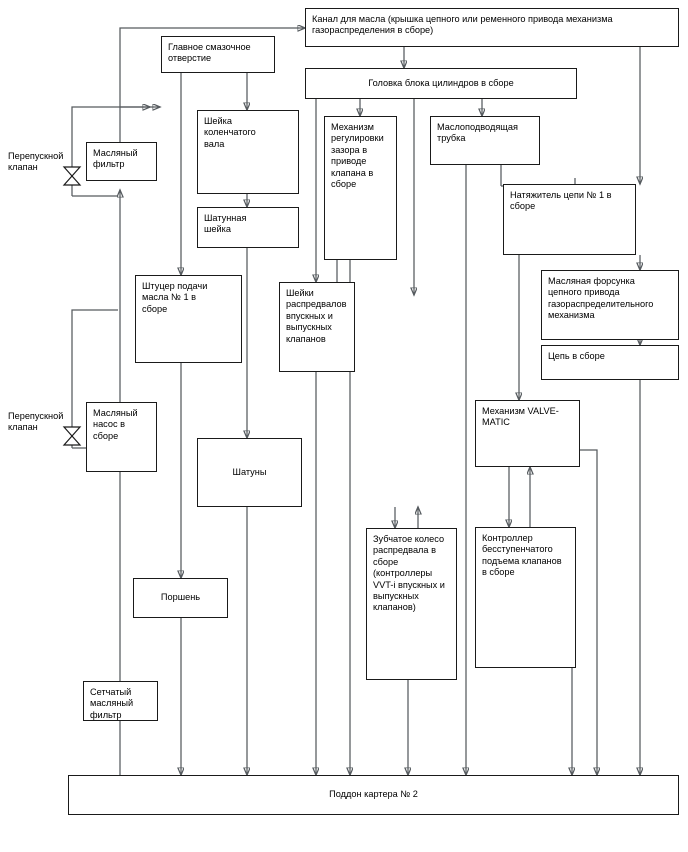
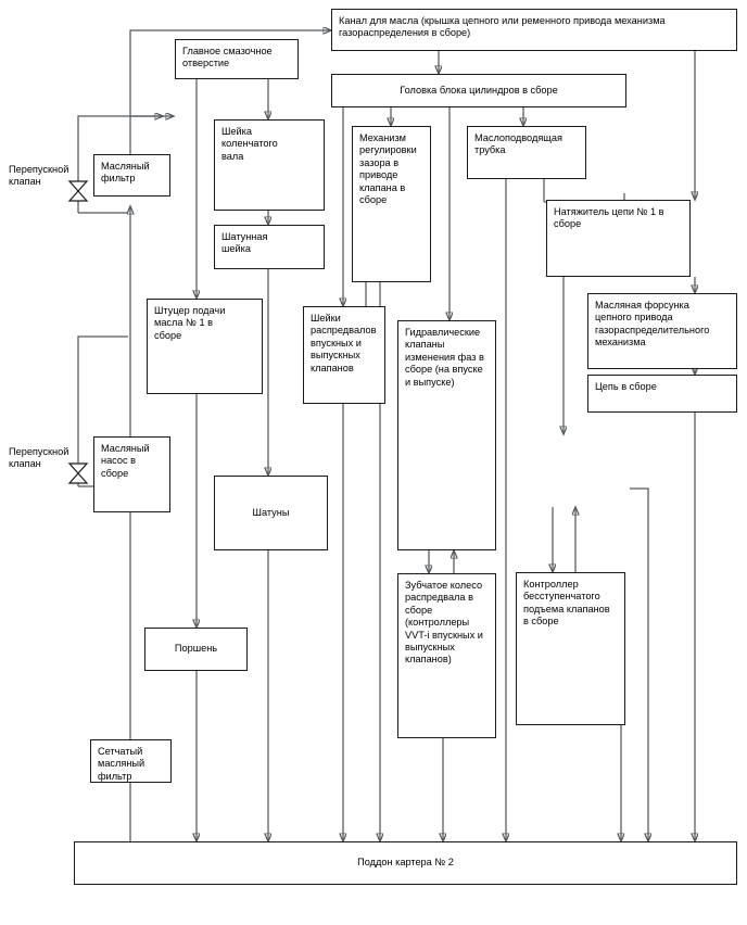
  Перепускной
  клапан
  Перепускной
  клапан
  Канал для масла (крышка цепного или ременного привода механизма
  газораспределения в сборе)
  Главное смазочное
  отверстие
  Головка блока цилиндров в сборе
  Шейка
  коленчатого
  вала
  Механизм
  регулировки
  зазора в
  приводе
  клапана в
  сборе
  Маслоподводящая
  трубка
  Масляный
  фильтр
  Натяжитель цепи № 1 в
  сборе
  Шатунная
  шейка
  Масляная форсунка
  цепного привода
  газораспределительного
  механизма
  Штуцер подачи
  масла № 1 в
  сборе
  Шейки
  распредвалов
  впускных и
  выпускных
  клапанов
+ Гидравлические
+ клапаны
+ изменения фаз в
+ сборе (на впуске
+ и выпуске)
  Цепь в сборе
- Механизм VALVE-
- MATIC
  Масляный
  насос в сборе
  Шатуны
  Зубчатое колесо
  распредвала в
  сборе
  (контроллеры
  VVT-i впускных и
  выпускных
  клапанов)
  Контроллер
  бесступенчатого
  подъема клапанов
  в сборе
  Поршень
  Сетчатый
  масляный
  фильтр
  Поддон картера № 2
